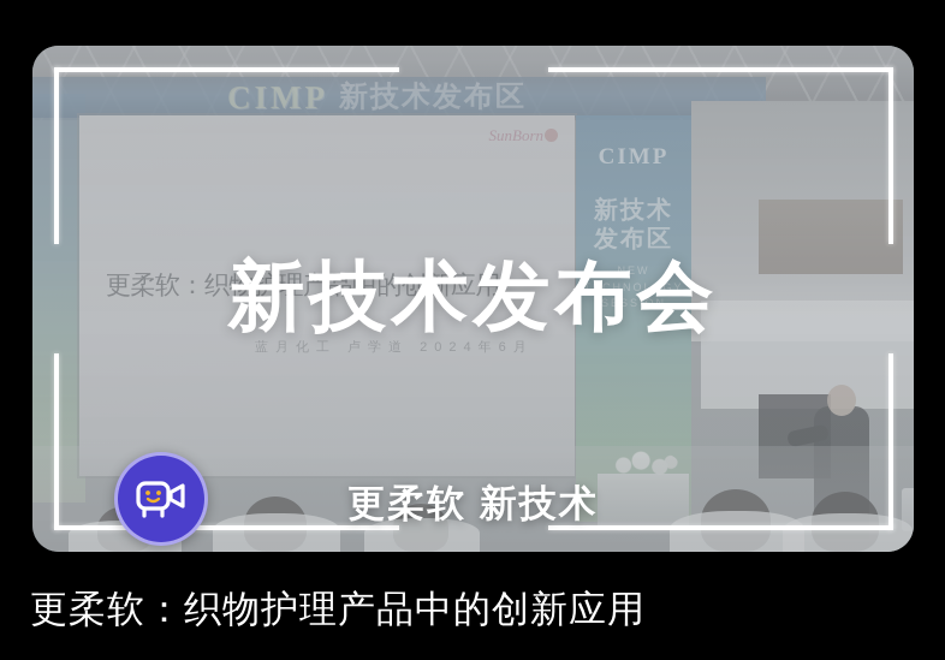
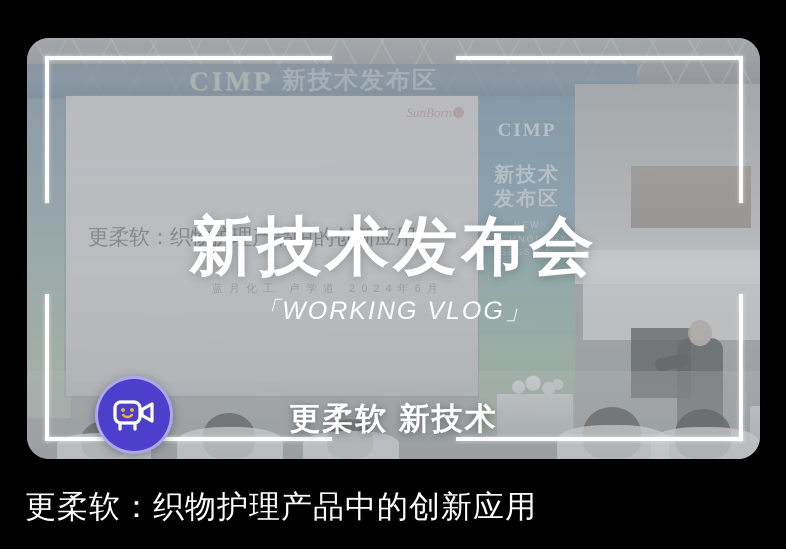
  新技术发布会
+ 「WORKING VLOG」
  更柔软 新技术
  更柔软：织物护理产品中的创新应用
